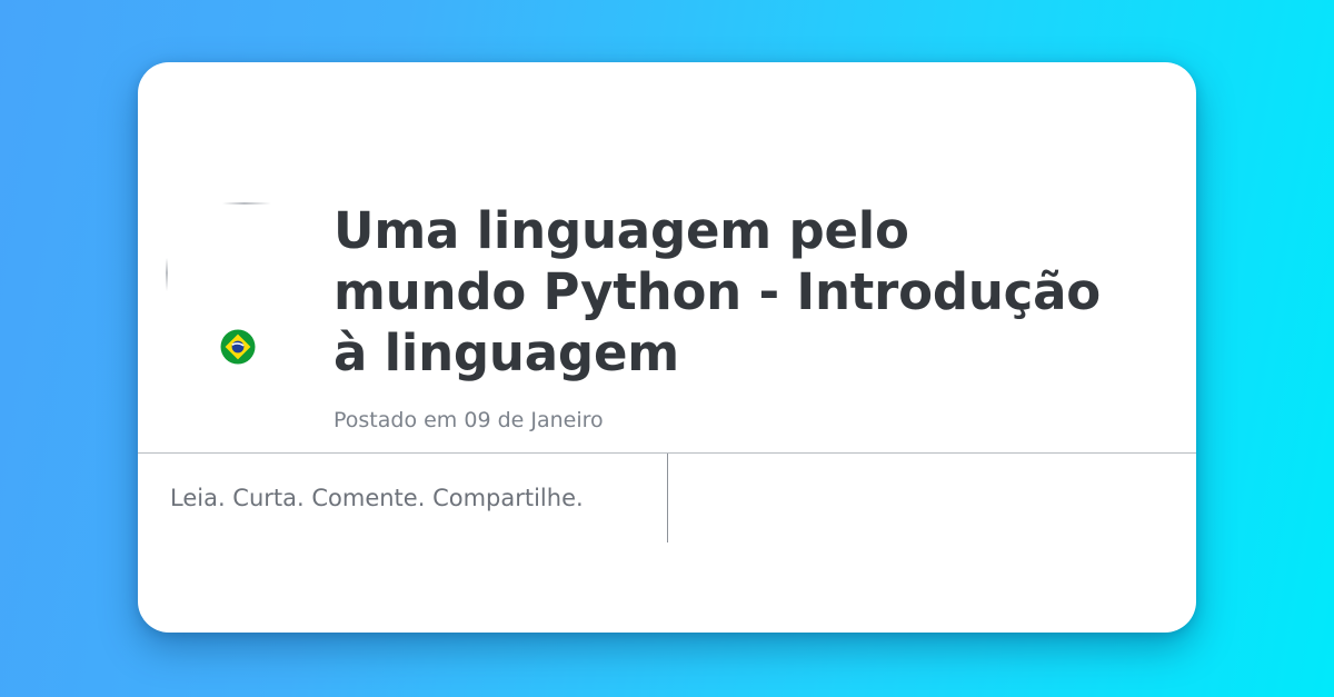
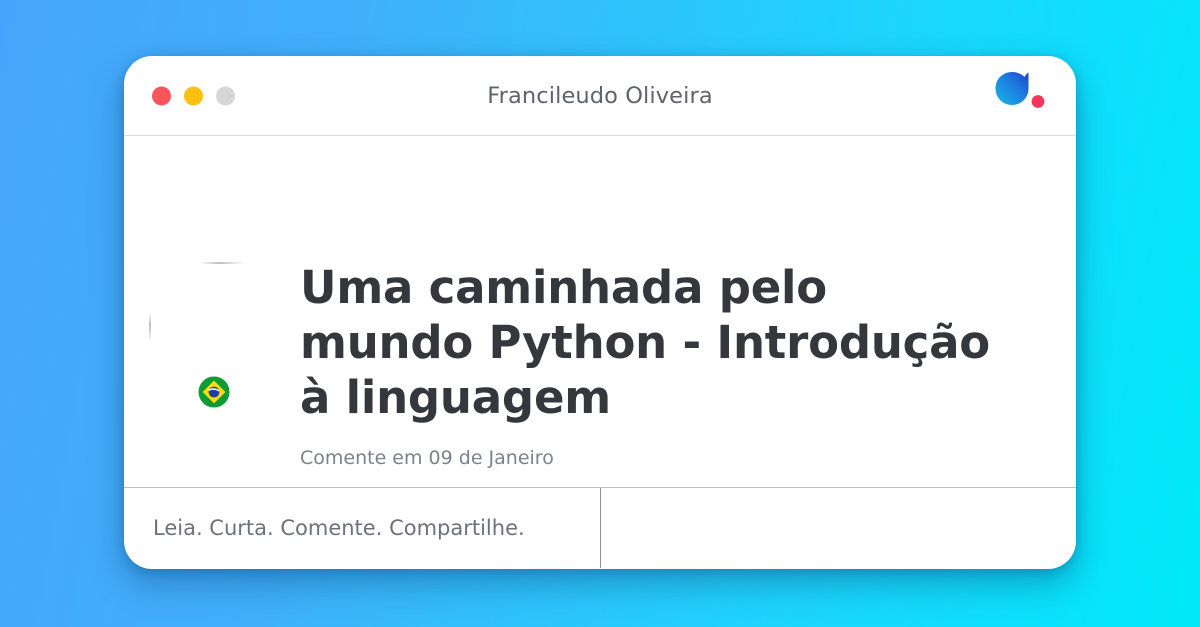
+ Francileudo Oliveira
- Uma linguagem pelo mundo Python - Introdução à linguagem
+ Uma caminhada pelo mundo Python - Introdução à linguagem
- Postado em 09 de Janeiro
+ Comente em 09 de Janeiro
  Leia. Curta. Comente. Compartilhe.
